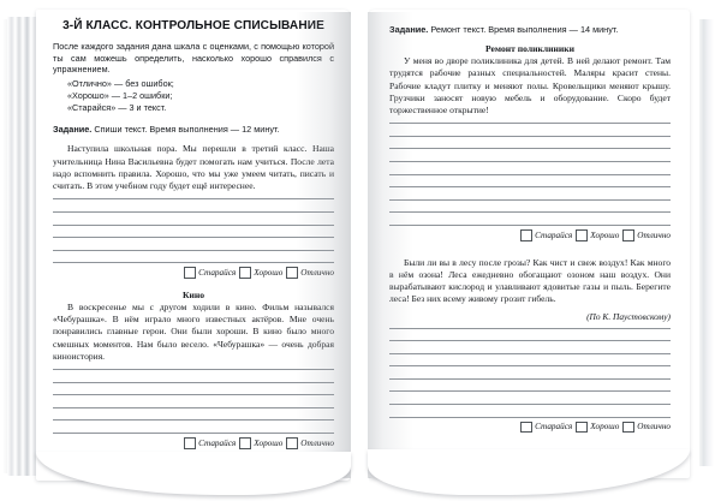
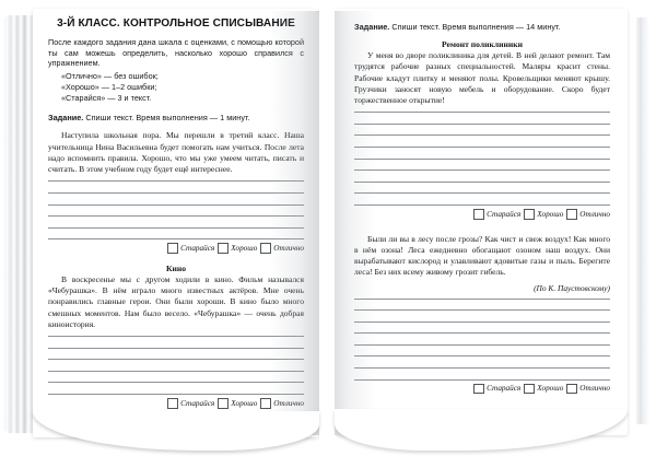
  3-Й КЛАСС. КОНТРОЛЬНОЕ СПИСЫВА
  После каждого задания дана шкала с оценками, с помощь ты сам можешь определить, насколько хорошо спр упражнением.
  «Отлично» — без ошибок;
  «Хорошо» — 1–2 ошибки;
  «Старайся» — 3 и текст.
- Задание. Спиши текст. Время выполнения — 12 минут.
+ Задание. Спиши текст. Время выполнения — 1 минут.
  Наступила школьная пора. Мы перешли в третий кл учительница Нина Васильевна будет помогать нам учиться. П надо вспомнить правила. Хорошо, что мы уже умеем читать считать. В этом учебном году будет ещё интереснее.
  Старайся
  Хорошо
  Кино
  В воскресенье мы с другом ходили в кино. Фильм «Чебурашка». В нём играло много известных актёров. М понравились главные герои. Они были хороши. В кино бы смешных моментов. Нам было весело. «Чебурашка» — оче киноистория.
  Старайся
  Хорошо
- ие. Ремонт текст. Время выполнения — 14 минут.
+ ие. Спиши текст. Время выполнения — 14 минут.
  Ремонт поликлиники
  меня во дворе поликлиника для детей. В ней делают ремонт. Там ся рабочие разных специальностей. Маляры красит стены. ие кладут плитку и меняют полы. Кровельщики меняют крышу. ки заносят новую мебель и оборудование. Скоро будет ственное открытие!
  Старайся
  Хорошо
  Отлично
  ли ли вы в лесу после грозы? Как чист и свеж воздух! Как много озона! Леса ежедневно обогащают озоном наш воздух. Они атывают кислород и улавливают ядовитые газы и пыль. Берегите Без них всему живому грозит гибель.
  (По К. Паустовскому)
  Старайся
  Хорошо
  Отлично
